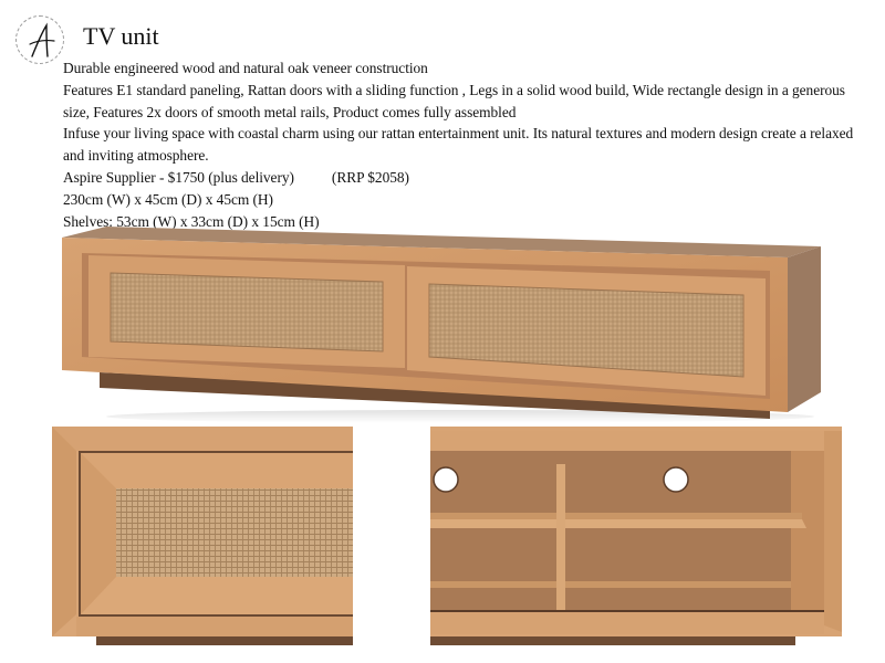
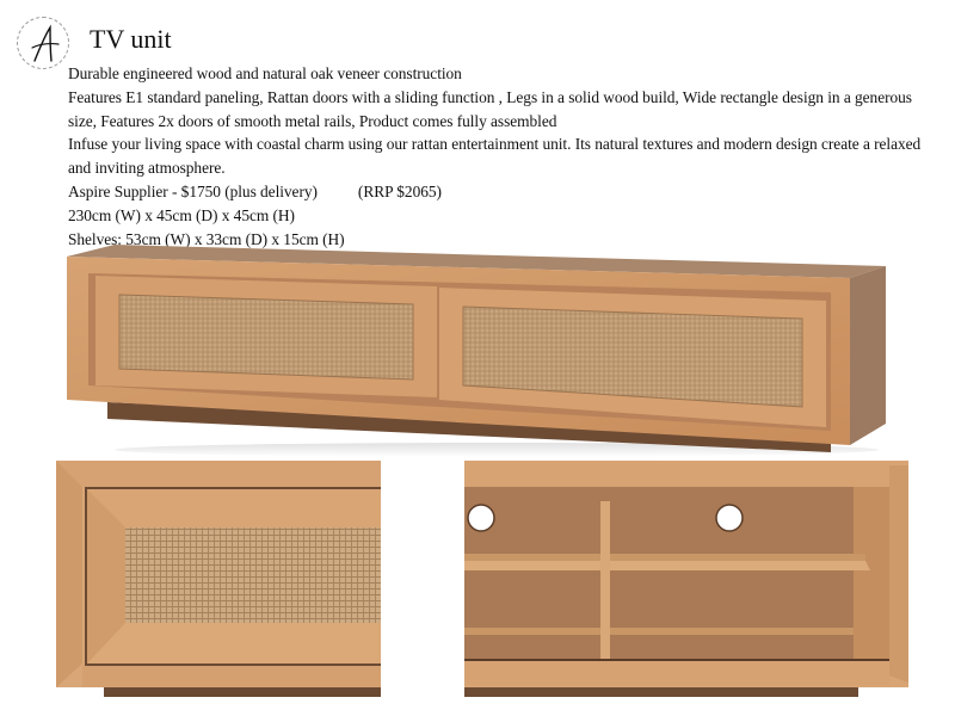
  TV unit
  Durable engineered wood and natural oak veneer construction
  Features E1 standard paneling, Rattan doors with a sliding function , Legs in a solid wood build, Wide rectangle design in a generous size, Features 2x doors of smooth metal rails, Product comes fully assembled
  Infuse your living space with coastal charm using our rattan entertainment unit. Its natural textures and modern design create a relaxed and inviting atmosphere.
- Aspire Supplier - $1750 (plus delivery) (RRP $2058)
+ Aspire Supplier - $1750 (plus delivery) (RRP $2065)
  230cm (W) x 45cm (D) x 45cm (H)
  Shelves: 53cm (W) x 33cm (D) x 15cm (H)
